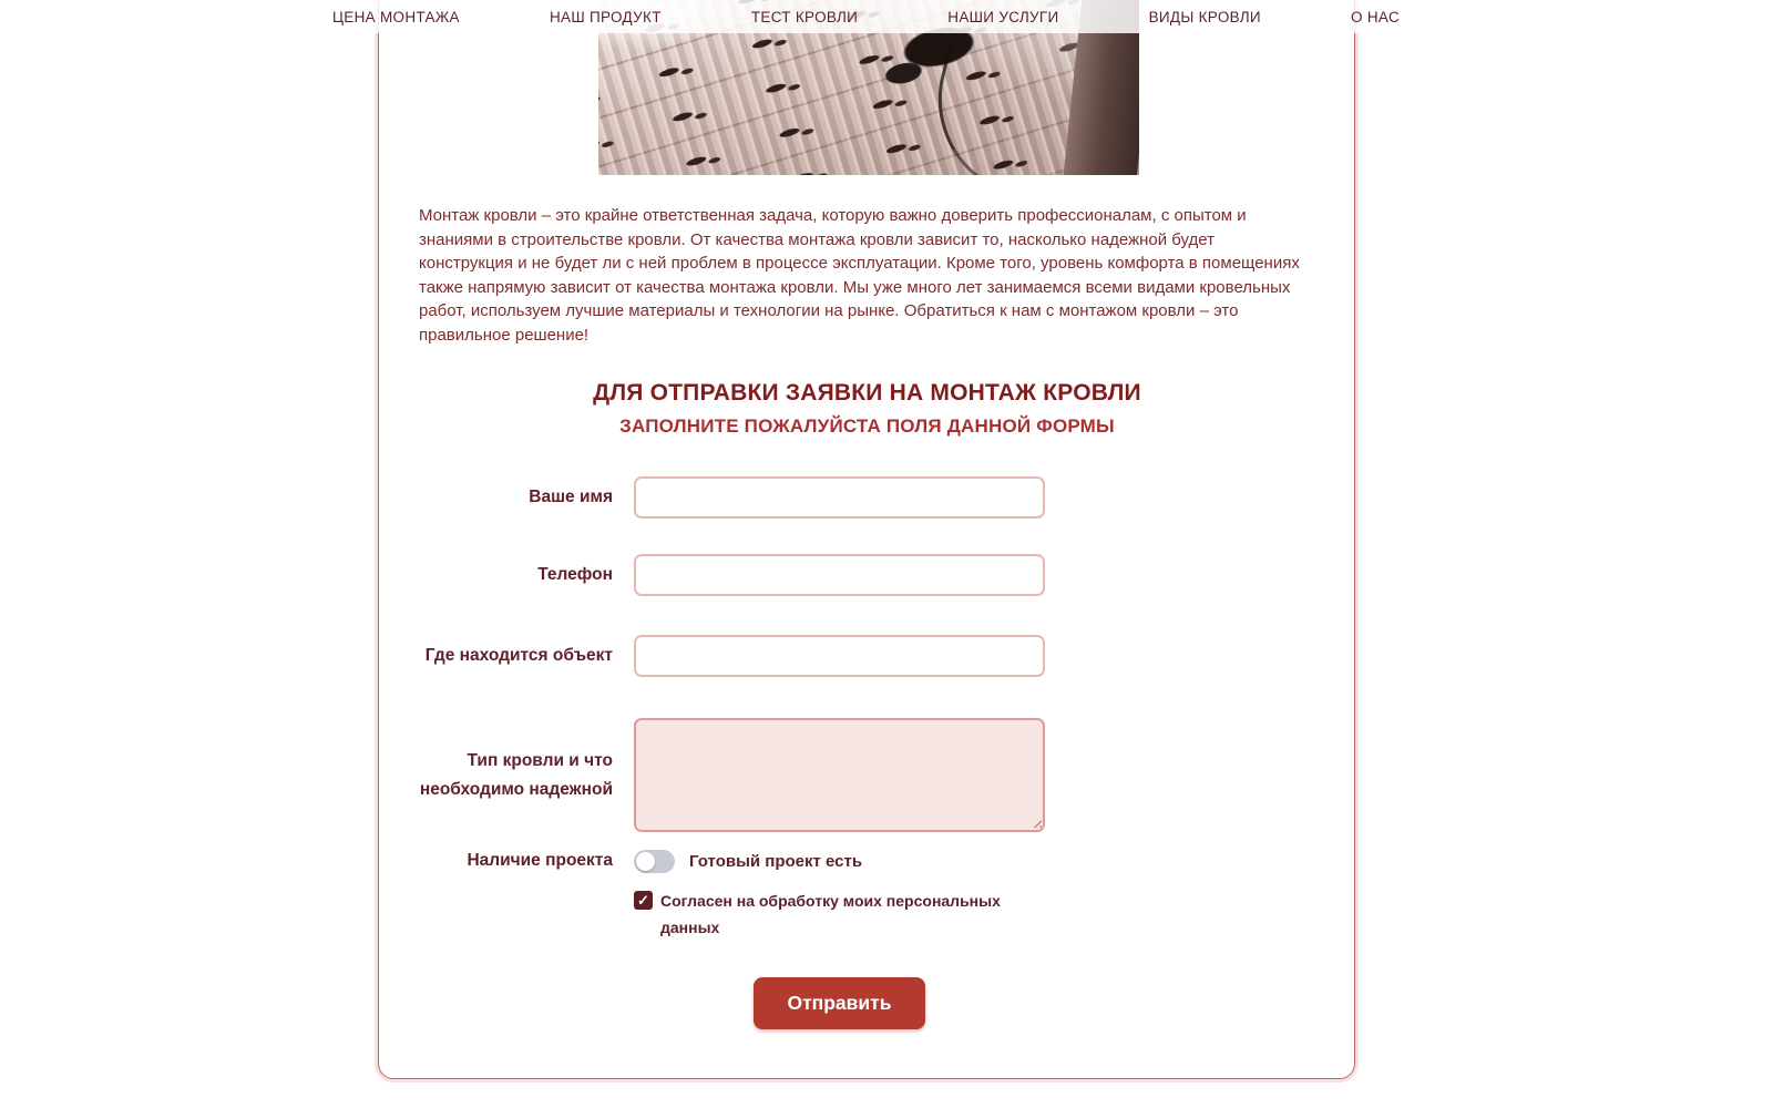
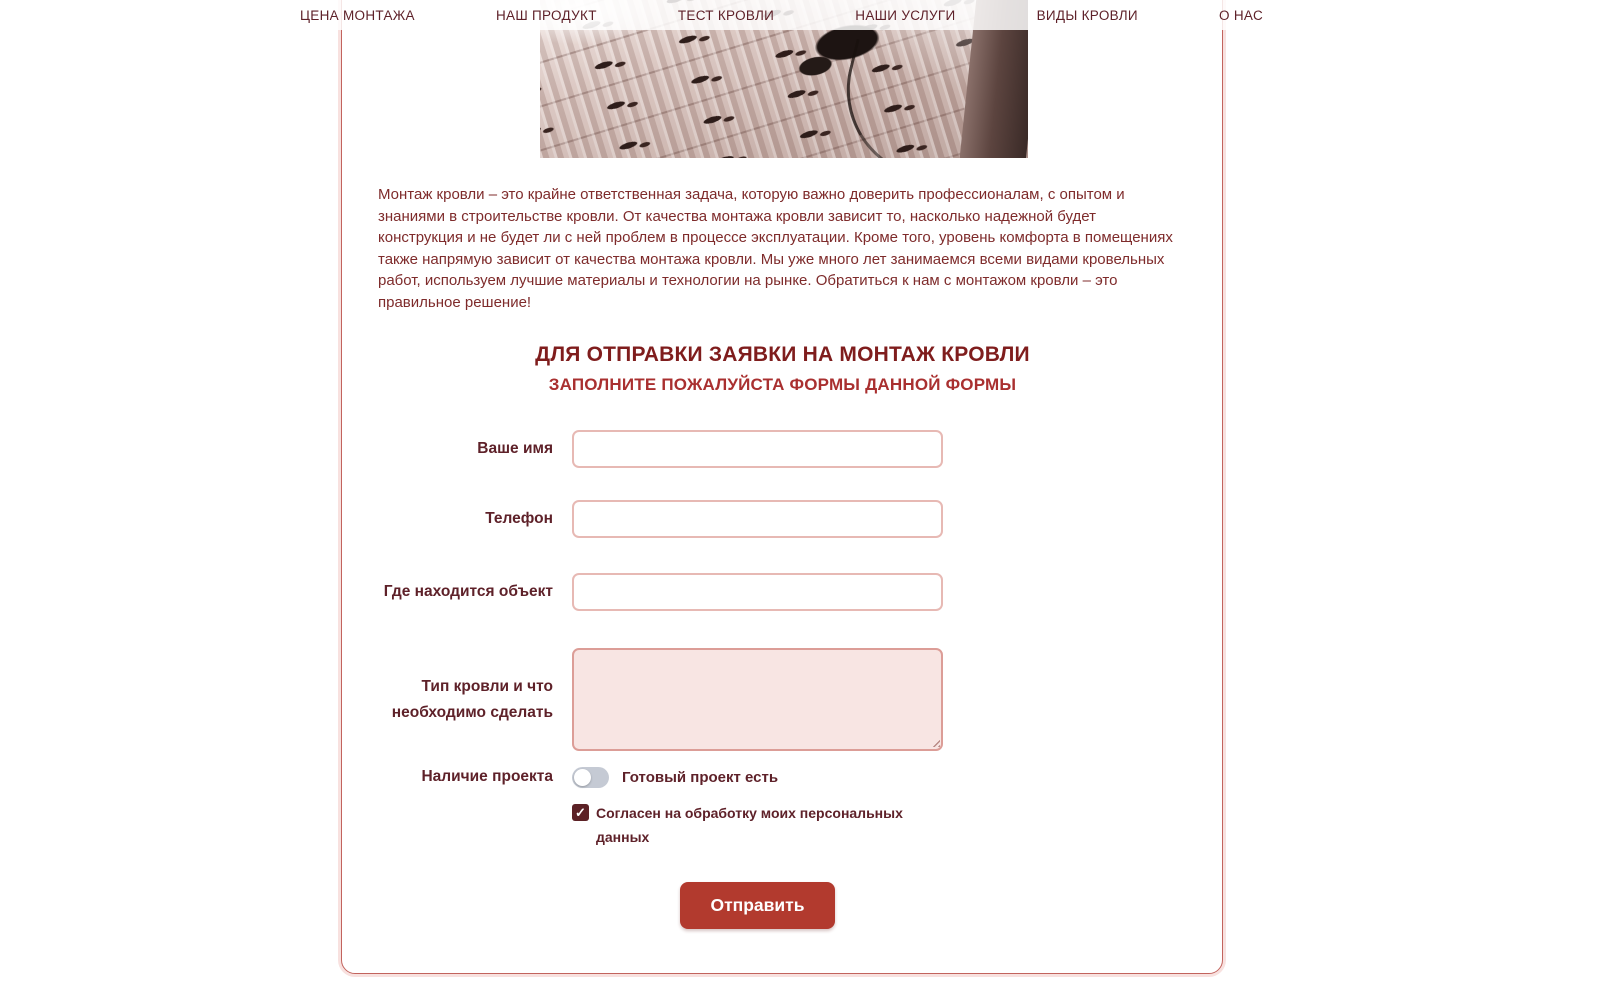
  ЦЕНА МОНТАЖА
  НАШ ПРОДУКТ
  ТЕСТ КРОВЛИ
  НАШИ УСЛУГИ
  ВИДЫ КРОВЛИ
  О НАС
  Монтаж кровли – это крайне ответственная задача, которую важно доверить профессионалам, с опытом и знаниями в строительстве кровли. От качества монтажа кровли зависит то, насколько надежной будет конструкция и не будет ли с ней проблем в процессе эксплуатации. Кроме того, уровень комфорта в помещениях также напрямую зависит от качества монтажа кровли. Мы уже много лет занимаемся всеми видами кровельных работ, используем лучшие материалы и технологии на рынке. Обратиться к нам с монтажом кровли – это правильное решение!
  ДЛЯ ОТПРАВКИ ЗАЯВКИ НА МОНТАЖ КРОВЛИ
- ЗАПОЛНИТЕ ПОЖАЛУЙСТА ПОЛЯ ДАННОЙ ФОРМЫ
+ ЗАПОЛНИТЕ ПОЖАЛУЙСТА ФОРМЫ ДАННОЙ ФОРМЫ
  Ваше имя
  Телефон
  Где находится объект
- Тип кровли и что необходимо надежной
+ Тип кровли и что необходимо сделать
  Наличие проекта
  Готовый проект есть
  ✓
  Согласен на обработку моих персональных данных
  Отправить
